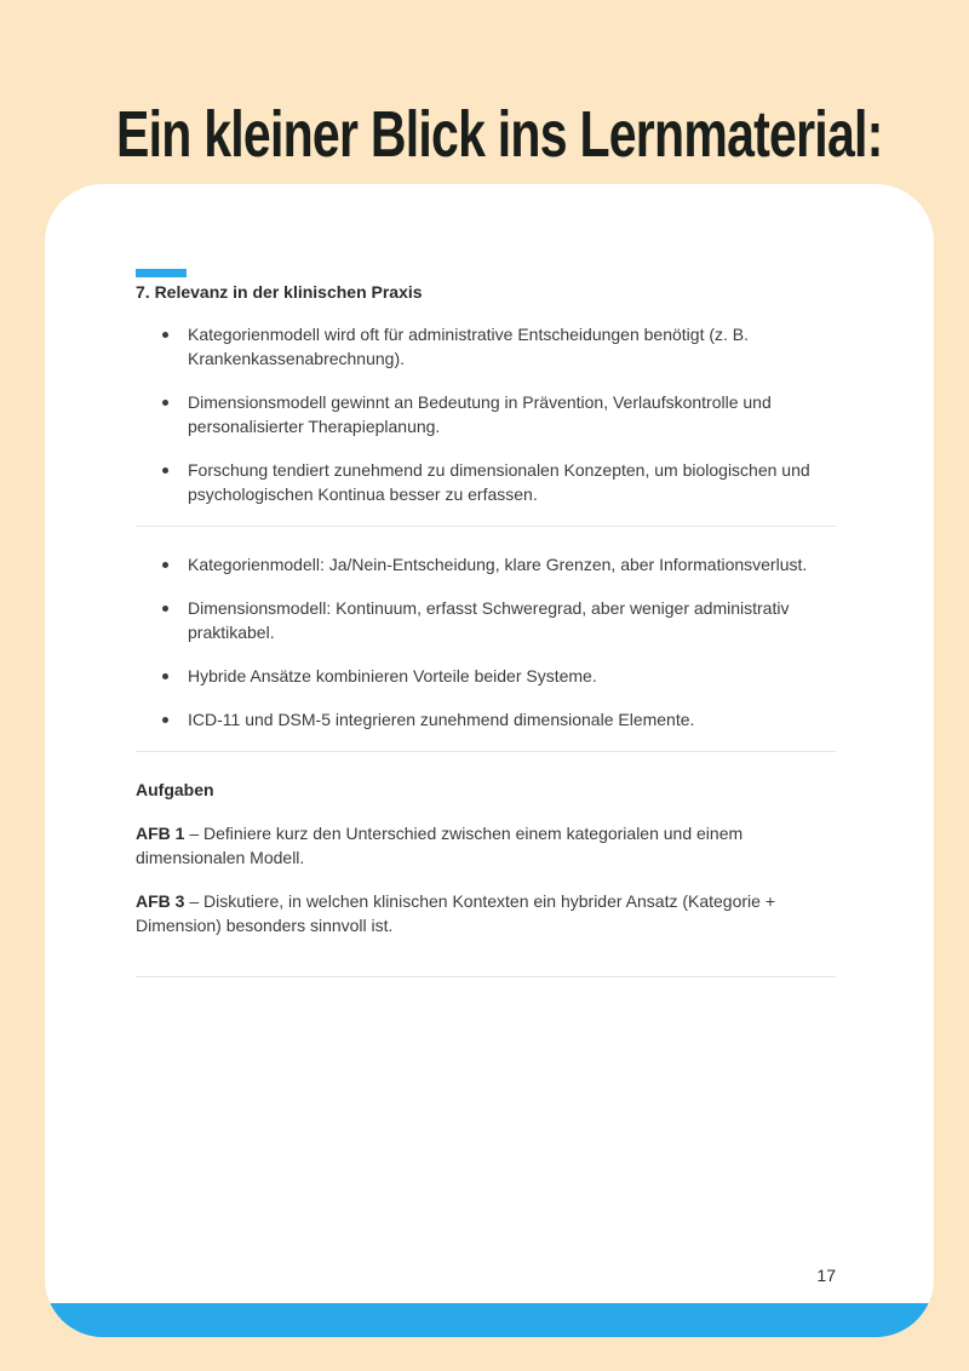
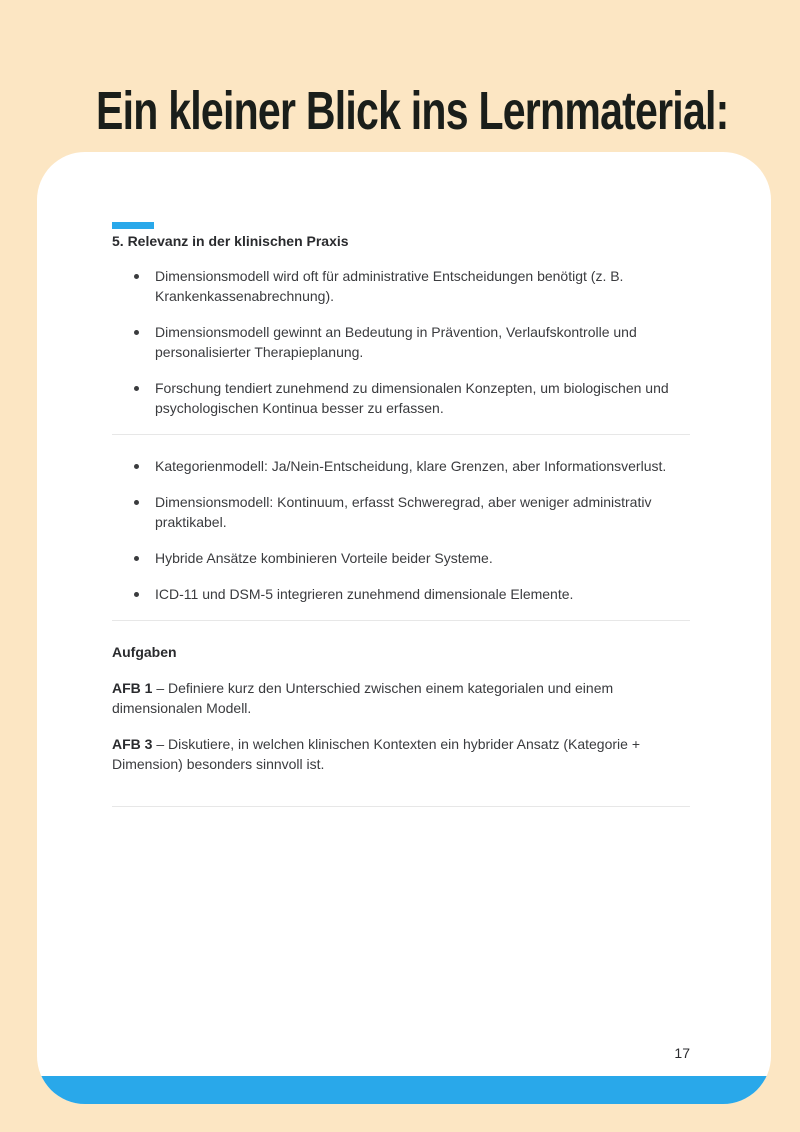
  Ein kleiner Blick ins Lernmaterial:
- 7. Relevanz in der klinischen Praxis
+ 5. Relevanz in der klinischen Praxis
- Kategorienmodell wird oft für administrative Entscheidungen benötigt (z. B. Krankenkassenabrechnung).
+ Dimensionsmodell wird oft für administrative Entscheidungen benötigt (z. B. Krankenkassenabrechnung).
  Dimensionsmodell gewinnt an Bedeutung in Prävention, Verlaufskontrolle und personalisierter Therapieplanung.
  Forschung tendiert zunehmend zu dimensionalen Konzepten, um biologischen und psychologischen Kontinua besser zu erfassen.
  Kategorienmodell: Ja/Nein-Entscheidung, klare Grenzen, aber Informationsverlust.
  Dimensionsmodell: Kontinuum, erfasst Schweregrad, aber weniger administrativ praktikabel.
  Hybride Ansätze kombinieren Vorteile beider Systeme.
  ICD-11 und DSM-5 integrieren zunehmend dimensionale Elemente.
  Aufgaben
  AFB 1 – Definiere kurz den Unterschied zwischen einem kategorialen und einem dimensionalen Modell.
  AFB 3 – Diskutiere, in welchen klinischen Kontexten ein hybrider Ansatz (Kategorie + Dimension) besonders sinnvoll ist.
  17
